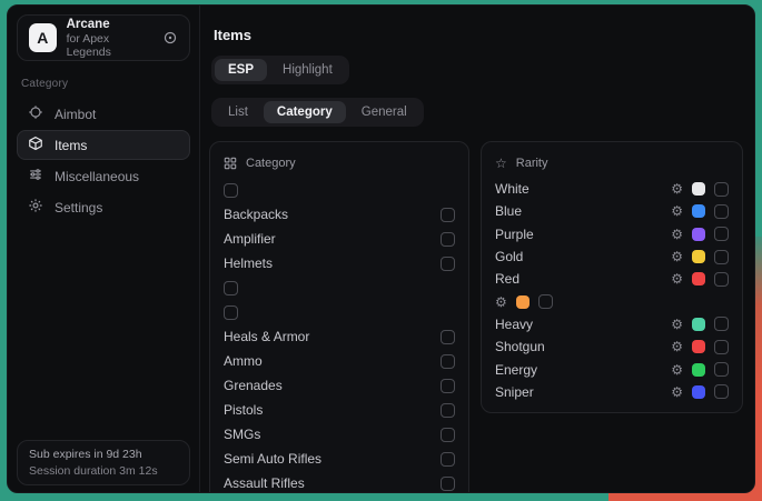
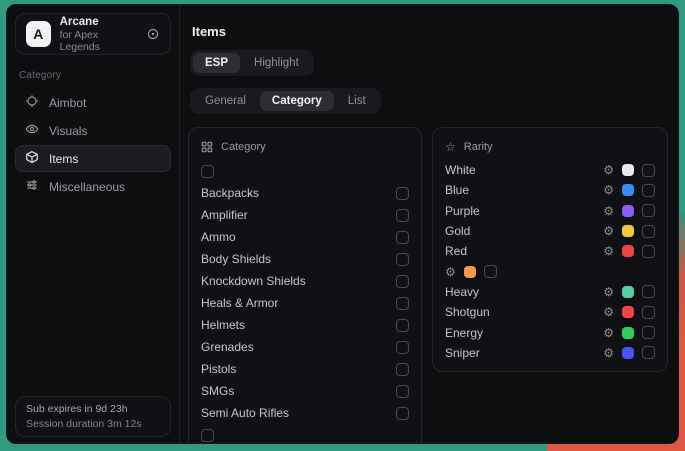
  A
  Arcane
  for Apex Legends
  Category
  Aimbot
+ Visuals
  Items
  Miscellaneous
- Settings
  Sub expires in 9d 23h
  Session duration 3m 12s
  Items
  ESP
  Highlight
- List
+ General
  Category
- General
+ List
  Category
  Backpacks
  Amplifier
- Helmets
+ Ammo
+ Body Shields
+ Knockdown Shields
  Heals & Armor
- Ammo
+ Helmets
  Grenades
  Pistols
  SMGs
  Semi Auto Rifles
- Assault Rifles
  ☆
  Rarity
  White
  ⚙
  Blue
  ⚙
  Purple
  ⚙
  Gold
  ⚙
  Red
  ⚙
  ⚙
  Heavy
  ⚙
  Shotgun
  ⚙
  Energy
  ⚙
  Sniper
  ⚙
